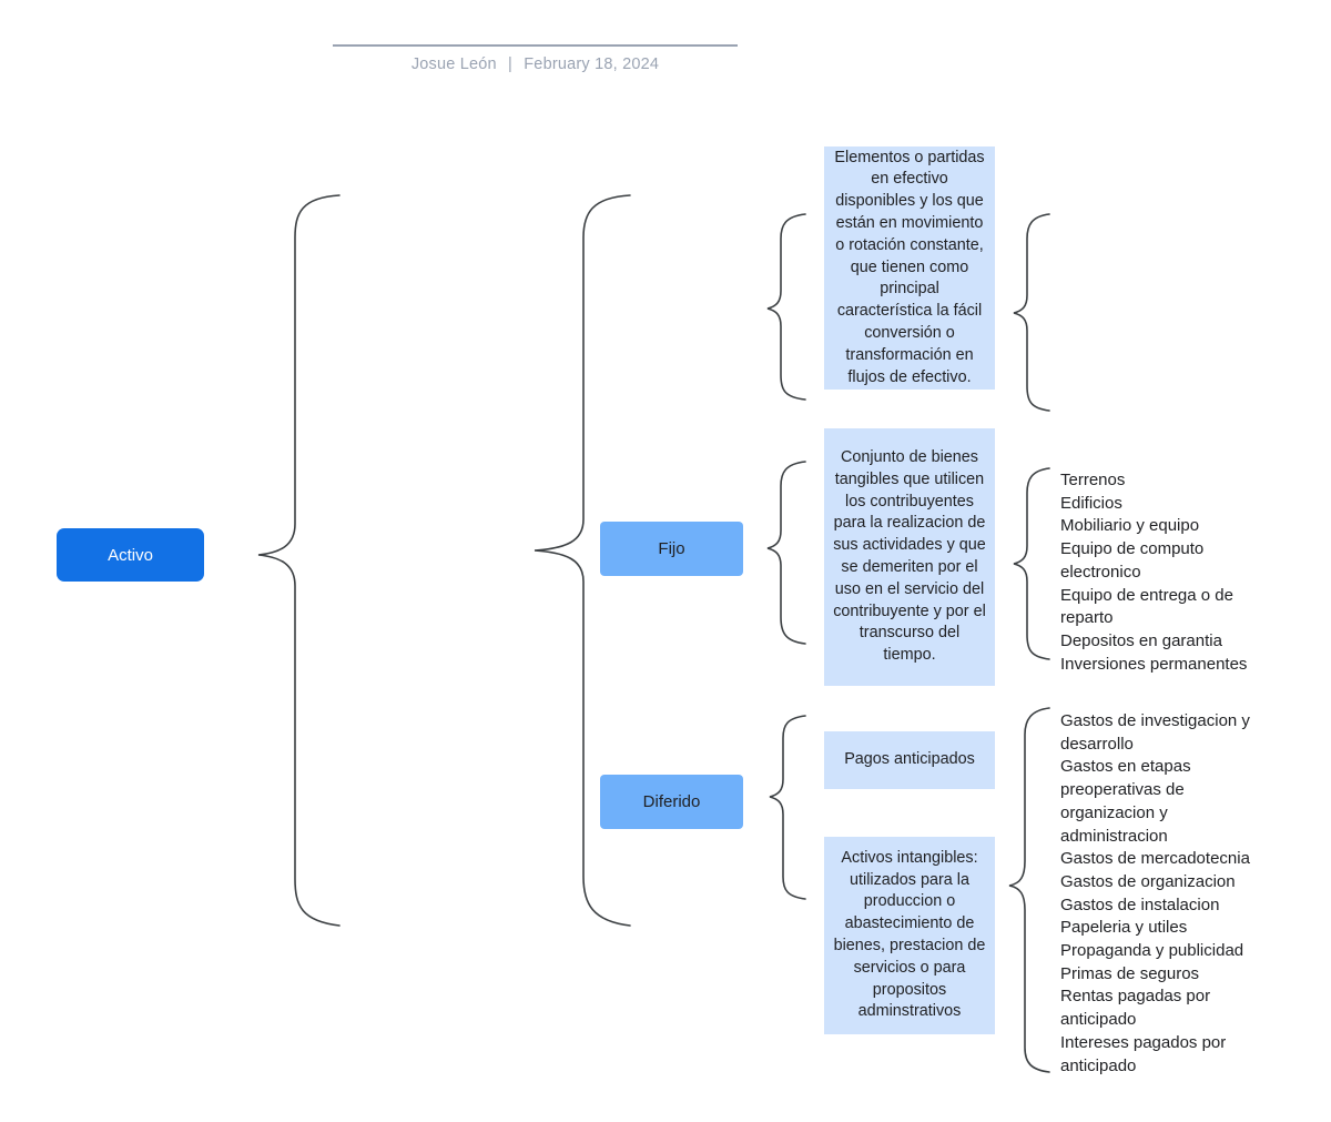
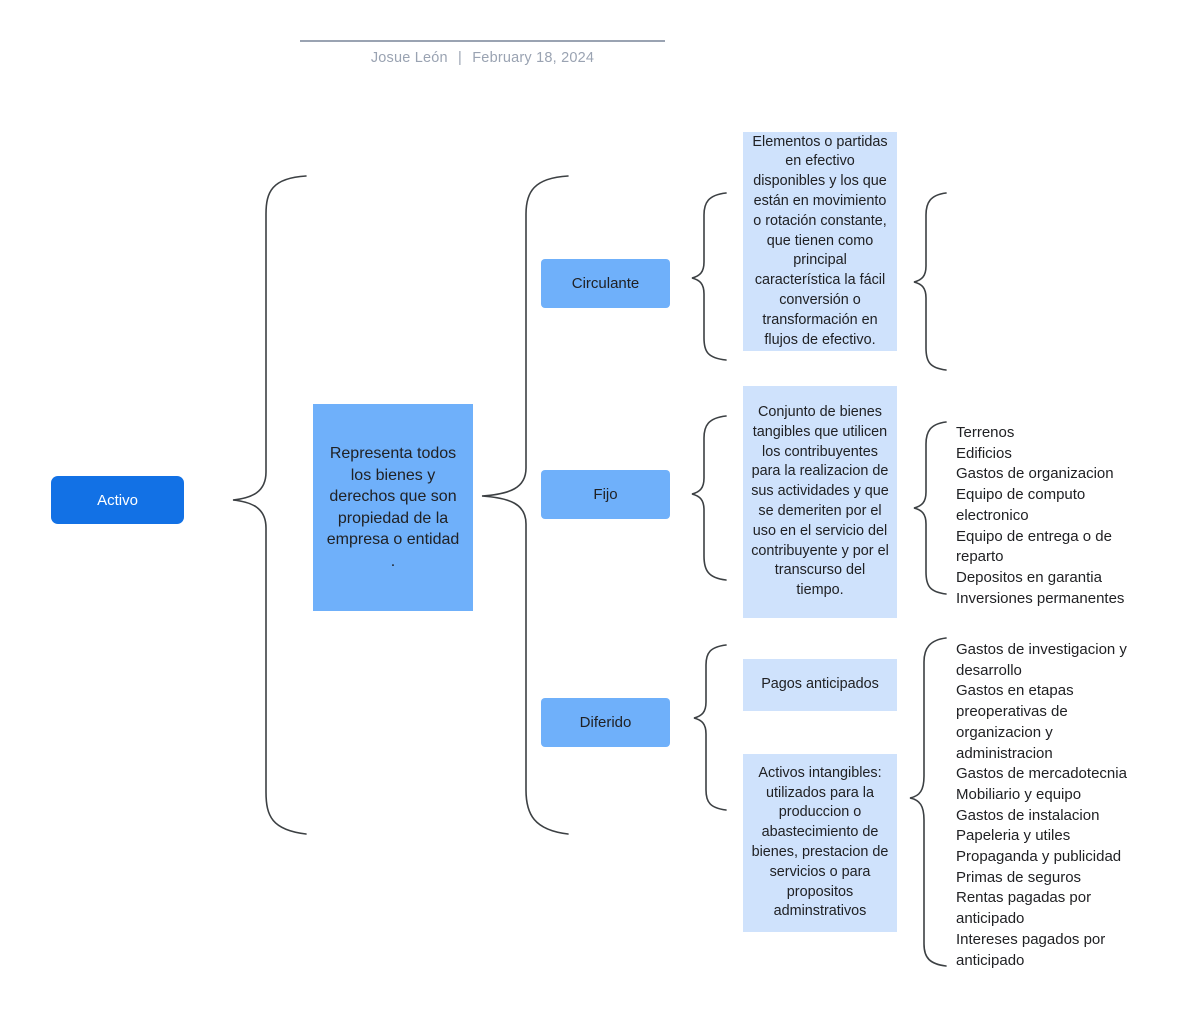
  Josue León | February 18, 2024
  Activo
+ Representa todos los bienes y derechos que son propiedad de la empresa o entidad .
+ Circulante
  Fijo
  Diferido
  Elementos o partidas en efectivo disponibles y los que están en movimiento o rotación constante, que tienen como principal característica la fácil conversión o transformación en flujos de efectivo.
  Conjunto de bienes tangibles que utilicen los contribuyentes para la realizacion de sus actividades y que se demeriten por el uso en el servicio del contribuyente y por el transcurso del tiempo.
  Pagos anticipados
  Activos intangibles: utilizados para la produccion o abastecimiento de bienes, prestacion de servicios o para propositos adminstrativos
  Terrenos
  Edificios
- Mobiliario y equipo
+ Gastos de organizacion
  Equipo de computo electronico
  Equipo de entrega o de reparto
  Depositos en garantia
  Inversiones permanentes
  Gastos de investigacion y desarrollo
  Gastos en etapas preoperativas de organizacion y administracion
  Gastos de mercadotecnia
- Gastos de organizacion
+ Mobiliario y equipo
  Gastos de instalacion
  Papeleria y utiles
  Propaganda y publicidad
  Primas de seguros
  Rentas pagadas por anticipado
  Intereses pagados por anticipado
